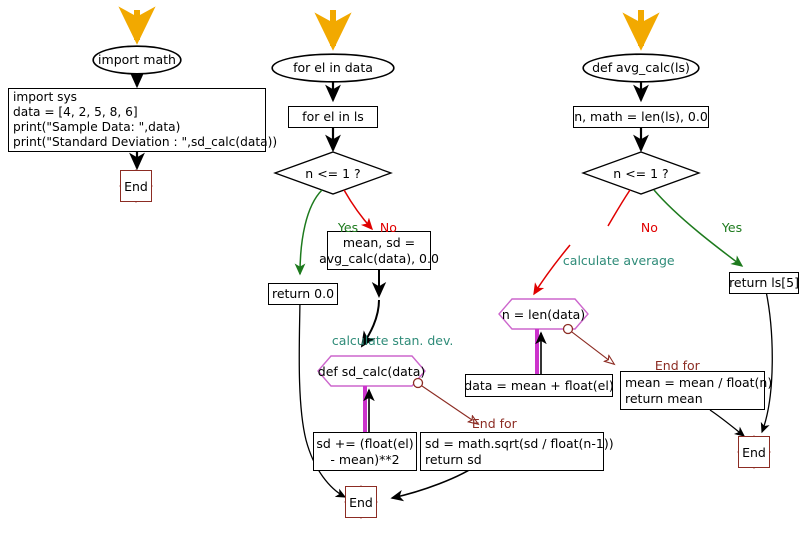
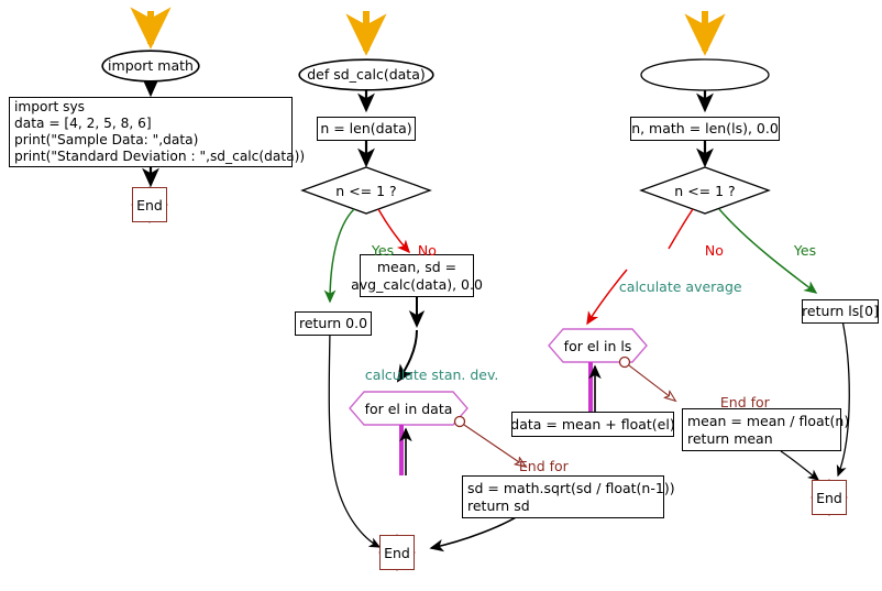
  import math
  import sys
  data = [4, 2, 5, 8, 6]
  print("Sample Data: ",data)
  print("Standard Deviation : ",sd_calc(data))
  End
- for el in data
+ def sd_calc(data)
- for el in ls
+ n = len(data)
  n <= 1 ?
  mean, sd =
  avg_calc(data), 0.0
  return 0.0
- def sd_calc(data)
+ for el in data
- sd += (float(el)
- - mean)**2
  sd = math.sqrt(sd / float(n-1))
  return sd
  End
- def avg_calc(ls)
  n, math = len(ls), 0.0
  n <= 1 ?
- return ls[5]
+ return ls[0]
- n = len(data)
+ for el in ls
  data = mean + float(el)
  mean = mean / float(n)
  return mean
  End
  Yes
  No
  calculate stan. dev.
  End for
  No
  Yes
  calculate average
  End for
